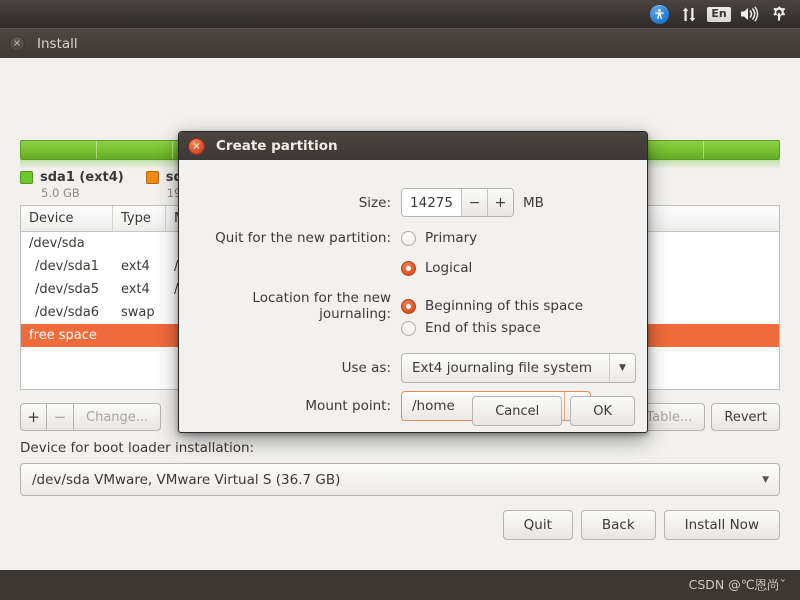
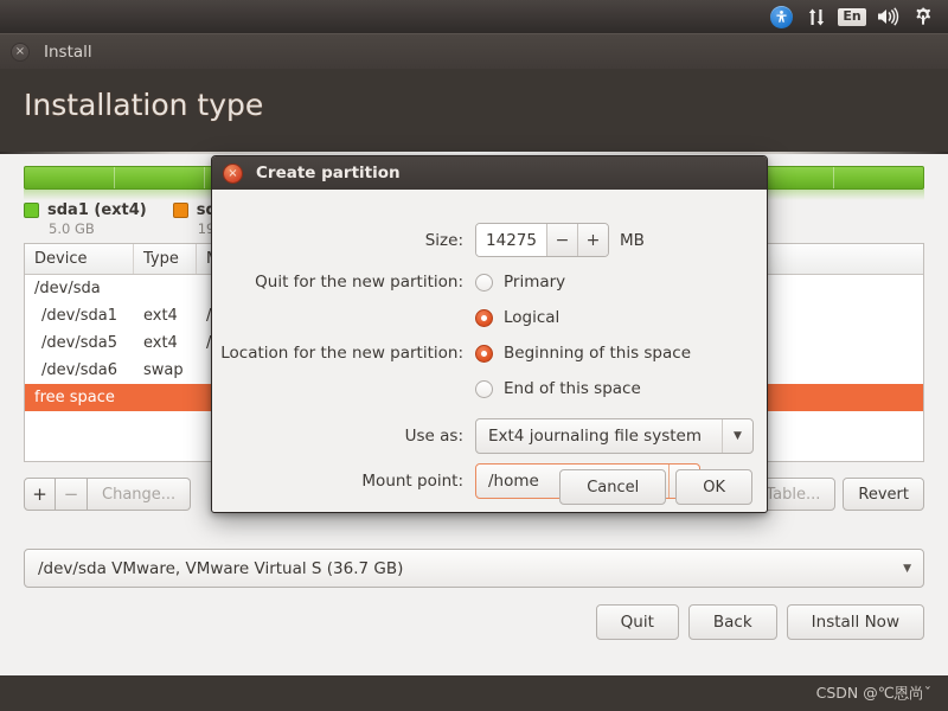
  En
  ×
  Install
+ Installation type
  sda1 (ext4)
  5.0 GB
  Device
  Type
  /dev/sda
  /dev/sda1
  ext4
  /
  /dev/sda5
  ext4
  /dev/sda6
  swap
  free space
  +
  −
  Change...
  Table...
  Revert
- Device for boot loader installation:
  /dev/sda VMware, VMware Virtual S (36.7 GB)
  ▼
  Quit
  Back
  Install Now
  CSDN @℃恩尚ˇ
  ×
  Create partition
  Size:
  14275
  −
  +
  MB
  Quit for the new partition:
  Primary
  Logical
- Location for the new journaling:
+ Location for the new partition:
  Beginning of this space
  End of this space
  Use as:
  Ext4 journaling file system
  ▼
  Mount point:
  /home
  Cancel
  OK
